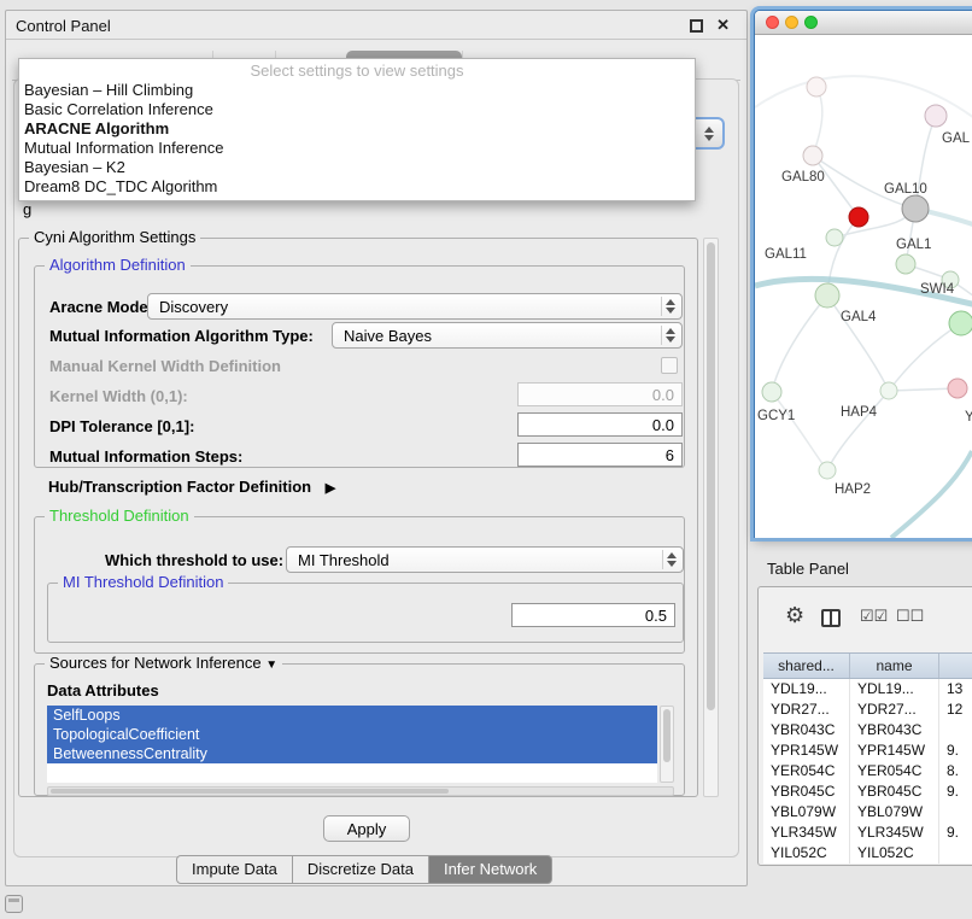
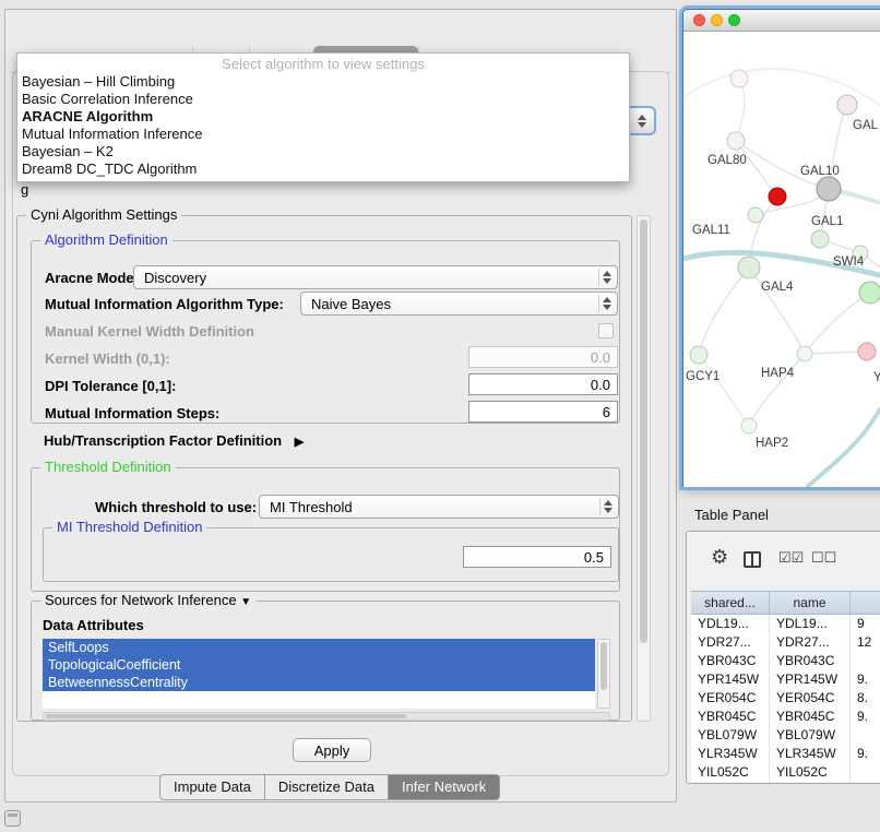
- Control Panel
- ✕
  g
- Select settings to view settings
+ Select algorithm to view settings
  Bayesian – Hill Climbing
  Basic Correlation Inference
  ARACNE Algorithm
  Mutual Information Inference
  Bayesian – K2
  Dream8 DC_TDC Algorithm
  Cyni Algorithm Settings
  Algorithm Definition
  Aracne Mode
  Discovery
  Mutual Information Algorithm Type:
  Naive Bayes
  Manual Kernel Width Definition
  Kernel Width (0,1):
  0.0
  DPI Tolerance [0,1]:
  0.0
  Mutual Information Steps:
  6
  Hub/Transcription Factor Definition ▶
  Threshold Definition
  Which threshold to use:
  MI Threshold
  MI Threshold Definition
  0.5
  Sources for Network Inference ▼
  Data Attributes
  SelfLoops
  TopologicalCoefficient
  BetweennessCentrality
  Apply
  Impute Data
  Discretize Data
  Infer Network
  GAL
  GAL80
  GAL10
  GAL11
  GAL1
  SWI4
  GAL4
  GCY1
  HAP4
  HAP2
  Y
  Table Panel
  ⚙
  ☑☑
  ☐☐
  shared...
  name
  YDL19...
  YDL19...
- 13
+ 9
  YDR27...
  YDR27...
  12
  YBR043C
  YBR043C
  YPR145W
  YPR145W
  9.
  YER054C
  YER054C
  8.
  YBR045C
  YBR045C
  9.
  YBL079W
  YBL079W
  YLR345W
  YLR345W
  9.
  YIL052C
  YIL052C
